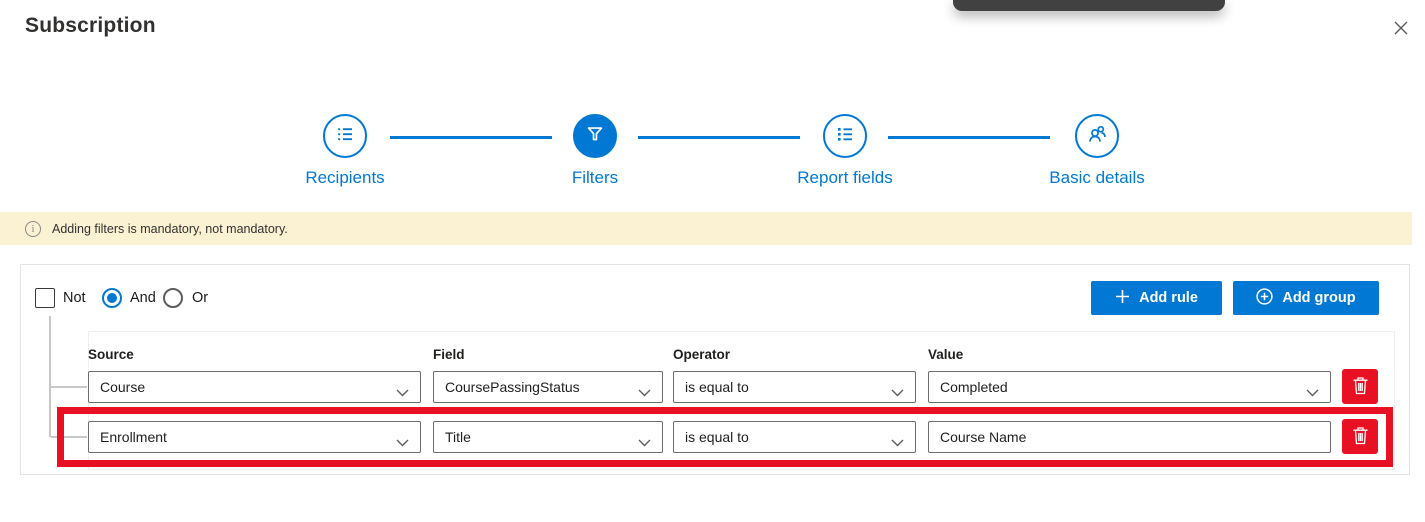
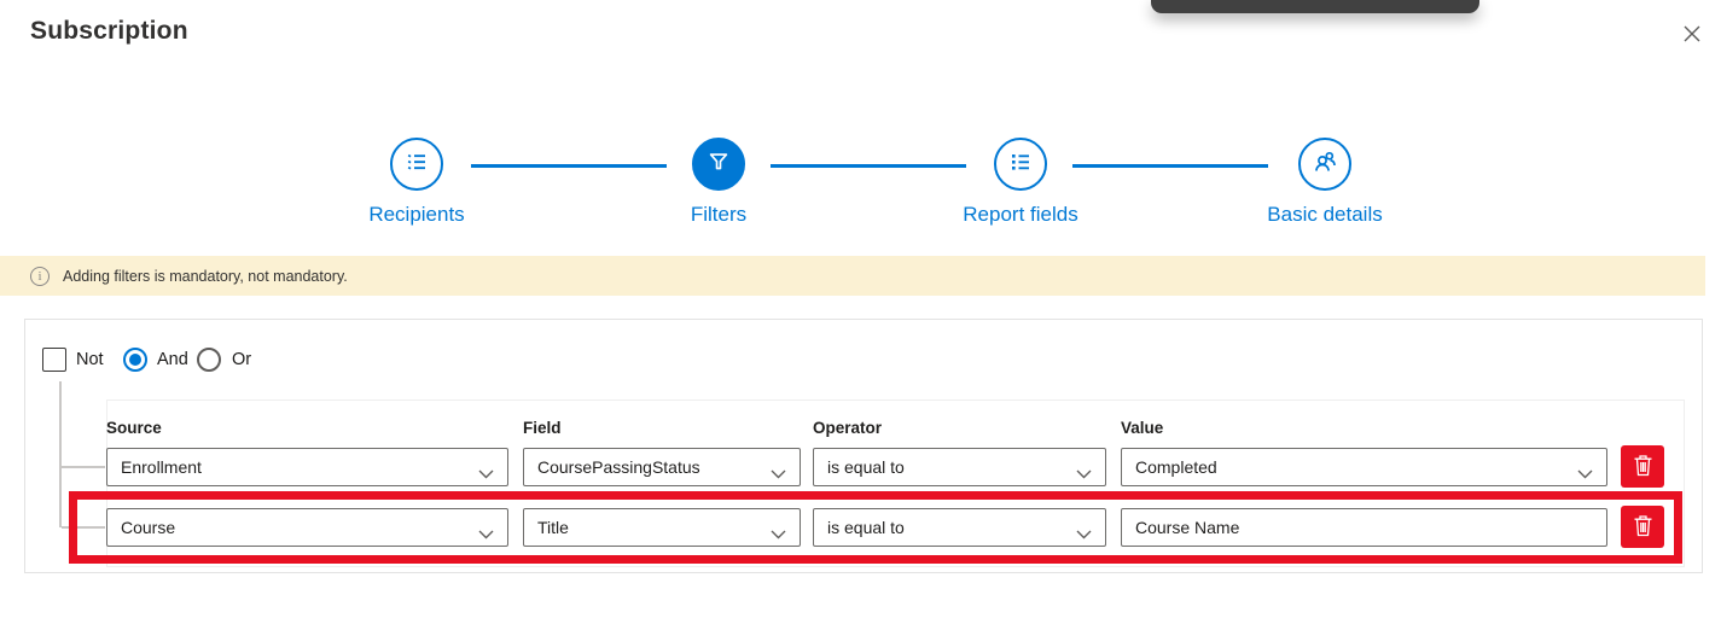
  Subscription
  Recipients
  Filters
  Report fields
  Basic details
  i
  Adding filters is mandatory, not mandatory.
  Not
  And
  Or
- Add rule
- Add group
  Source
  Field
  Operator
  Value
- Course
+ Enrollment
  CoursePassingStatus
  is equal to
  Completed
- Enrollment
+ Course
  Title
  is equal to
  Course Name
